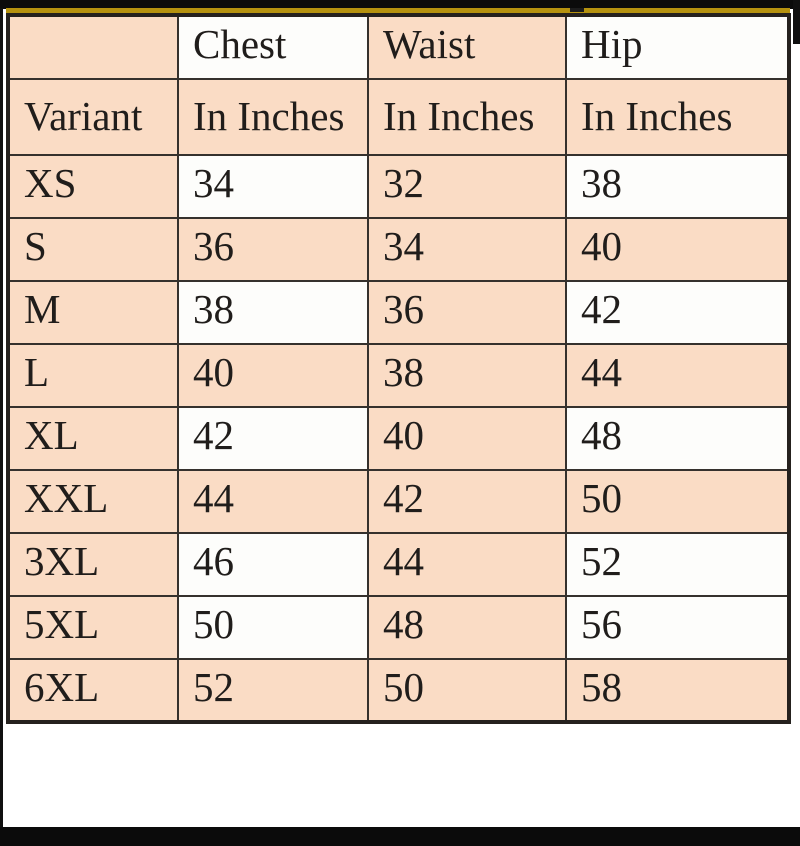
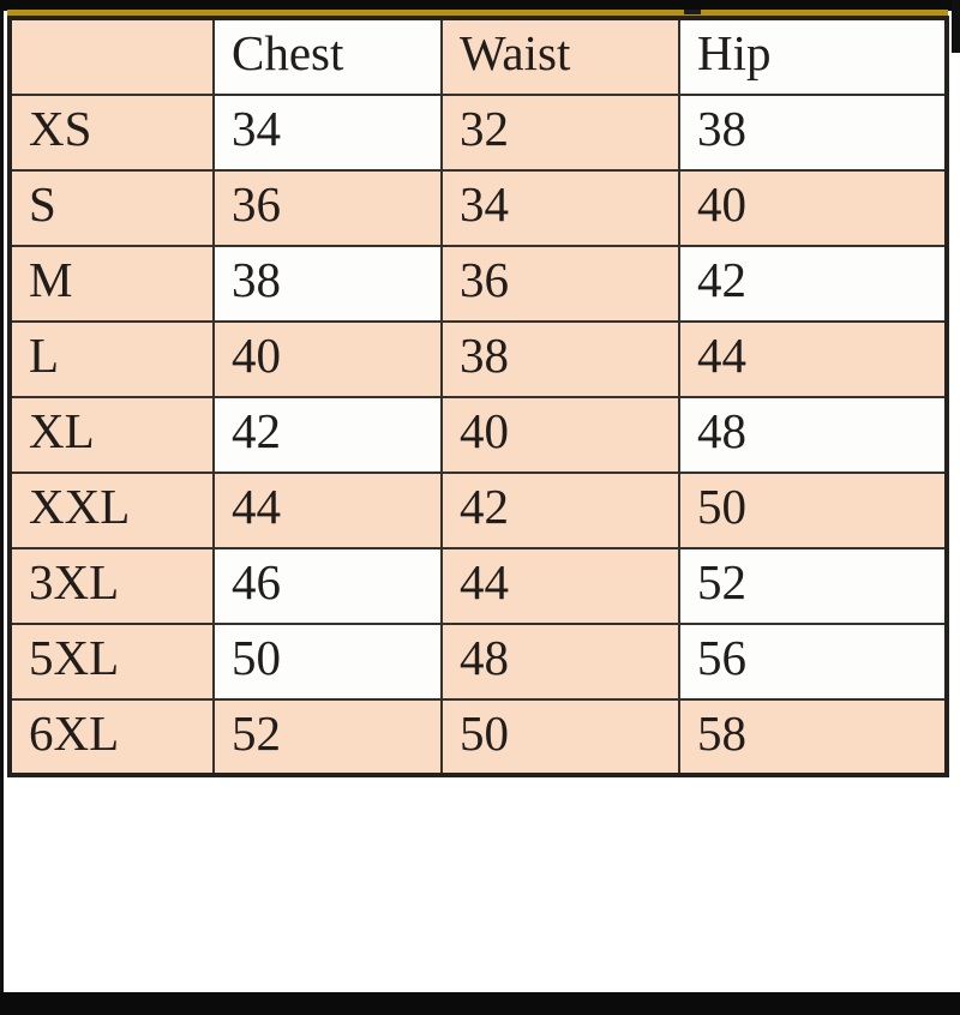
  	Chest	Waist	Hip
- Variant	In Inches	In Inches	In Inches
  XS	34	32	38
  S	36	34	40
  M	38	36	42
  L	40	38	44
  XL	42	40	48
  XXL	44	42	50
  3XL	46	44	52
  5XL	50	48	56
  6XL	52	50	58
